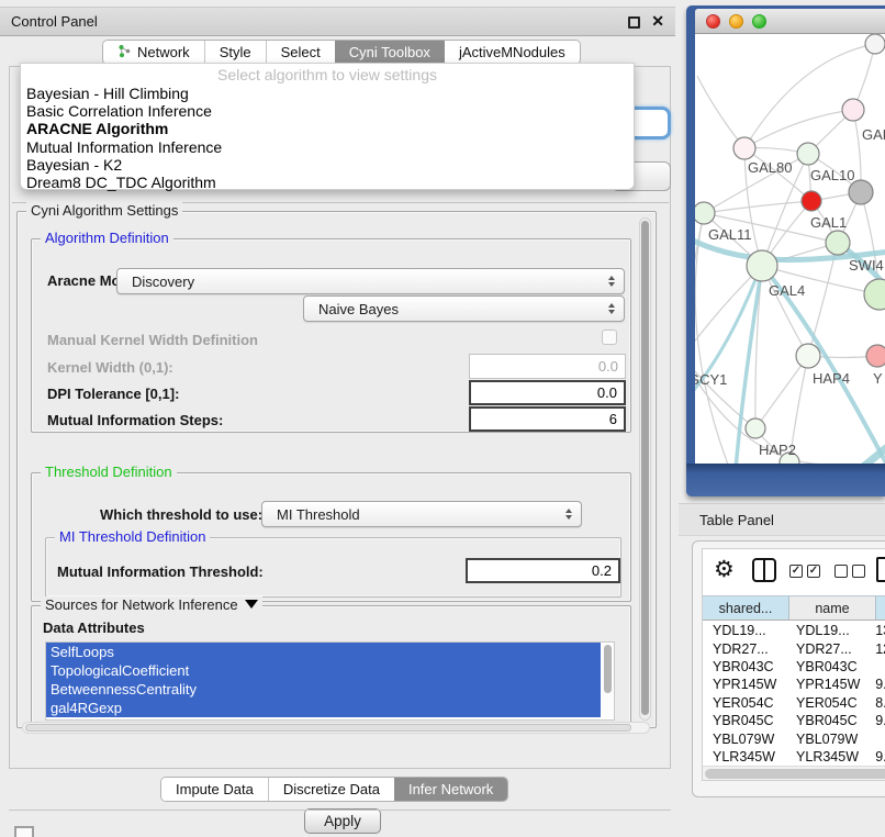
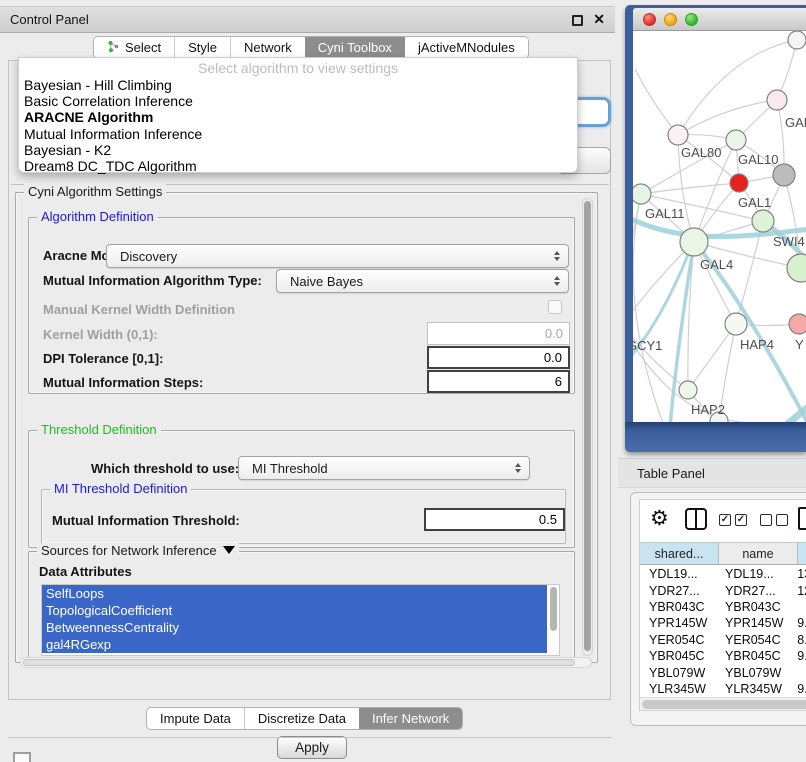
  Control Panel
  ✕
- Network
+ Select
  Style
- Select
+ Network
  Cyni Toolbox
  jActiveMNodules
  Cyni Algorithm Settings
  Algorithm Definition
  Discovery
+ Mutual Information Algorithm Type:
  Naive Bayes
  Manual Kernel Width Definition
  Kernel Width (0,1):
  0.0
  DPI Tolerance [0,1]:
  0.0
  Mutual Information Steps:
  6
  Threshold Definition
  Which threshold to use:
  MI Threshold
  MI Threshold Definition
  Mutual Information Threshold:
- 0.2
+ 0.5
  Sources for Network Inference
  Data Attributes
  SelfLoops
  TopologicalCoefficient
  BetweennessCentrality
  gal4RGexp
  Apply
  Impute Data
  Discretize Data
  Infer Network
  Select algorithm to view settings
  Bayesian - Hill Climbing
  Basic Correlation Inference
  ARACNE Algorithm
  Mutual Information Inference
  Bayesian - K2
  Dream8 DC_TDC Algorithm
  GAL80
  GAL10
  GAL1
  GAL11
  SWI4
  GAL4
  GCY1
  HAP4
  Y
  HAP2
  Table Panel
  ⚙
  ✓
  ✓
  shared...
  name
  YDL19...
  YDL19...
  YDR27...
  YDR27...
  YBR043C
  YBR043C
  YPR145W
  YPR145W
  YER054C
  YER054C
  YBR045C
  YBR045C
  YBL079W
  YBL079W
  YLR345W
  YLR345W
